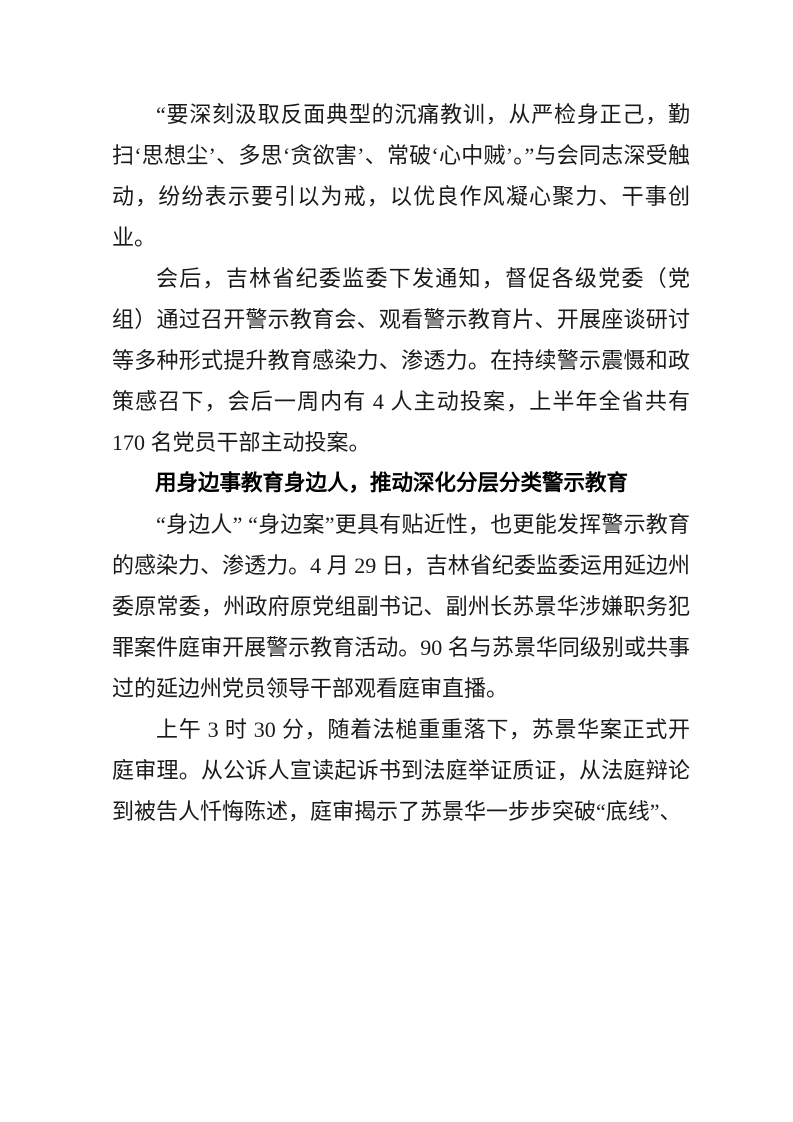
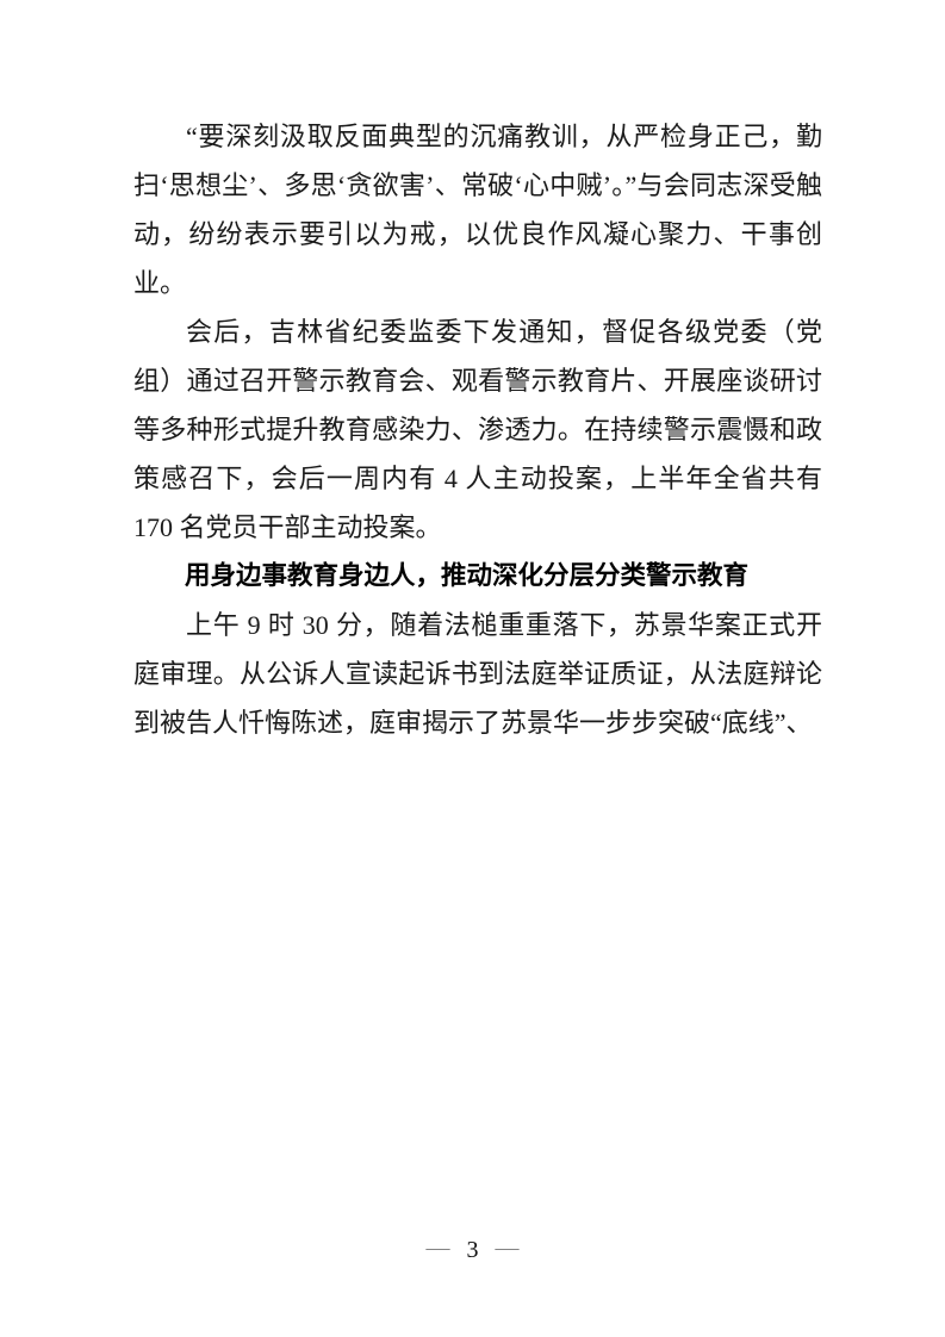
  “要深刻汲取反面典型的沉痛教训，从严检身正己，勤扫‘思想尘’、多思‘贪欲害’、常破‘心中贼’。”与会同志深受触动，纷纷表示要引以为戒，以优良作风凝心聚力、干事创业。
  会后，吉林省纪委监委下发通知，督促各级党委（党组）通过召开警示教育会、观看警示教育片、开展座谈研讨等多种形式提升教育感染力、渗透力。在持续警示震慑和政策感召下，会后一周内有 4 人主动投案，上半年全省共有 170 名党员干部主动投案。
  用身边事教育身边人，推动深化分层分类警示教育
- “身边人” “身边案”更具有贴近性，也更能发挥警示教育的感染力、渗透力。4 月 29 日，吉林省纪委监委运用延边州委原常委，州政府原党组副书记、副州长苏景华涉嫌职务犯罪案件庭审开展警示教育活动。90 名与苏景华同级别或共事过的延边州党员领导干部观看庭审直播。
- 上午 3 时 30 分，随着法槌重重落下，苏景华案正式开庭审理。从公诉人宣读起诉书到法庭举证质证，从法庭辩论到被告人忏悔陈述，庭审揭示了苏景华一步步突破“底线”、
+ 上午 9 时 30 分，随着法槌重重落下，苏景华案正式开庭审理。从公诉人宣读起诉书到法庭举证质证，从法庭辩论到被告人忏悔陈述，庭审揭示了苏景华一步步突破“底线”、
+ — 3 —
